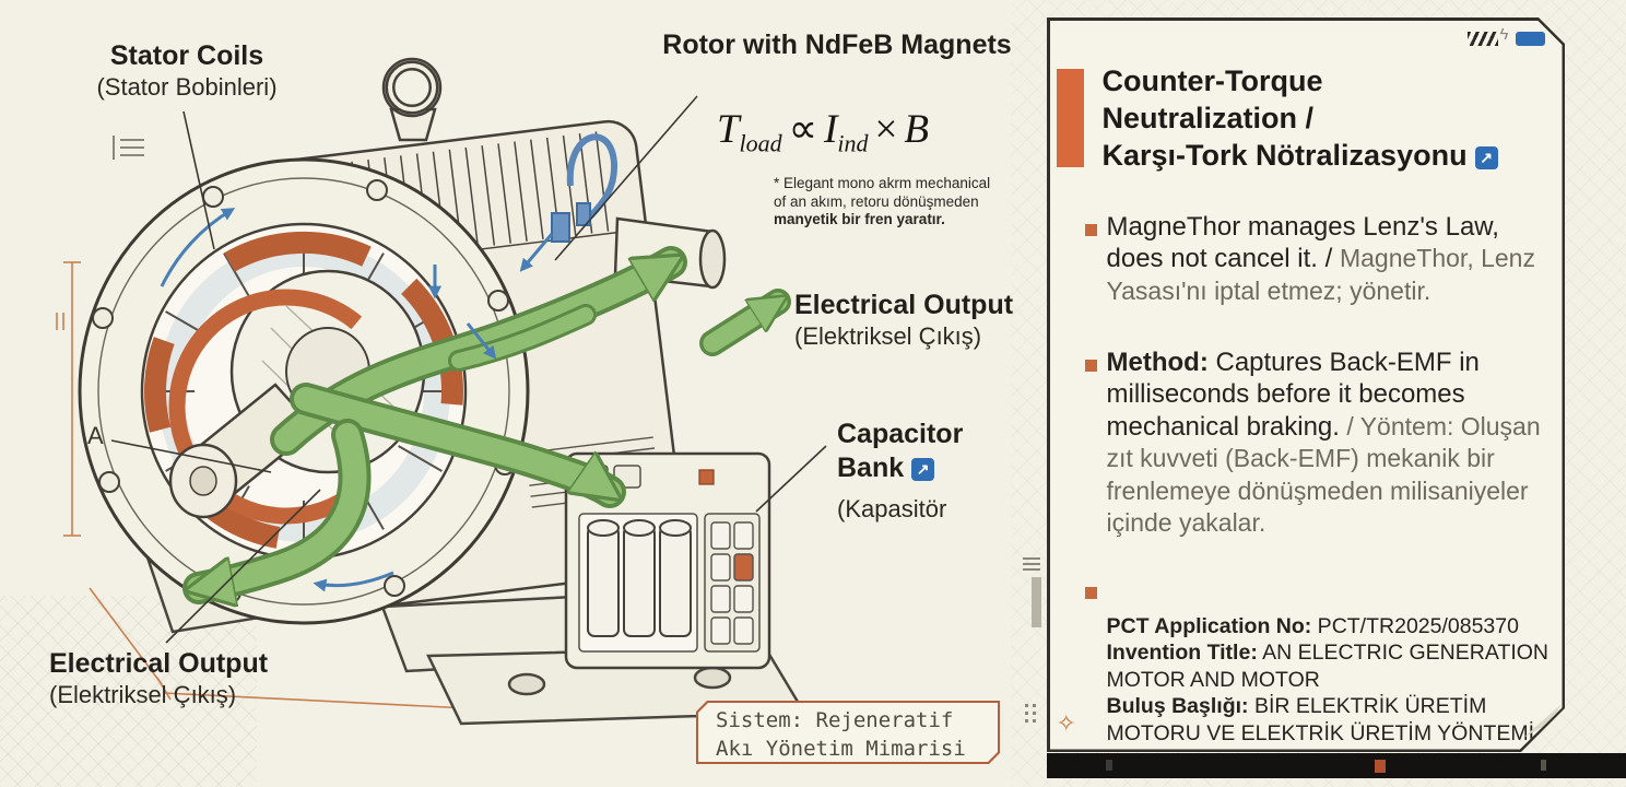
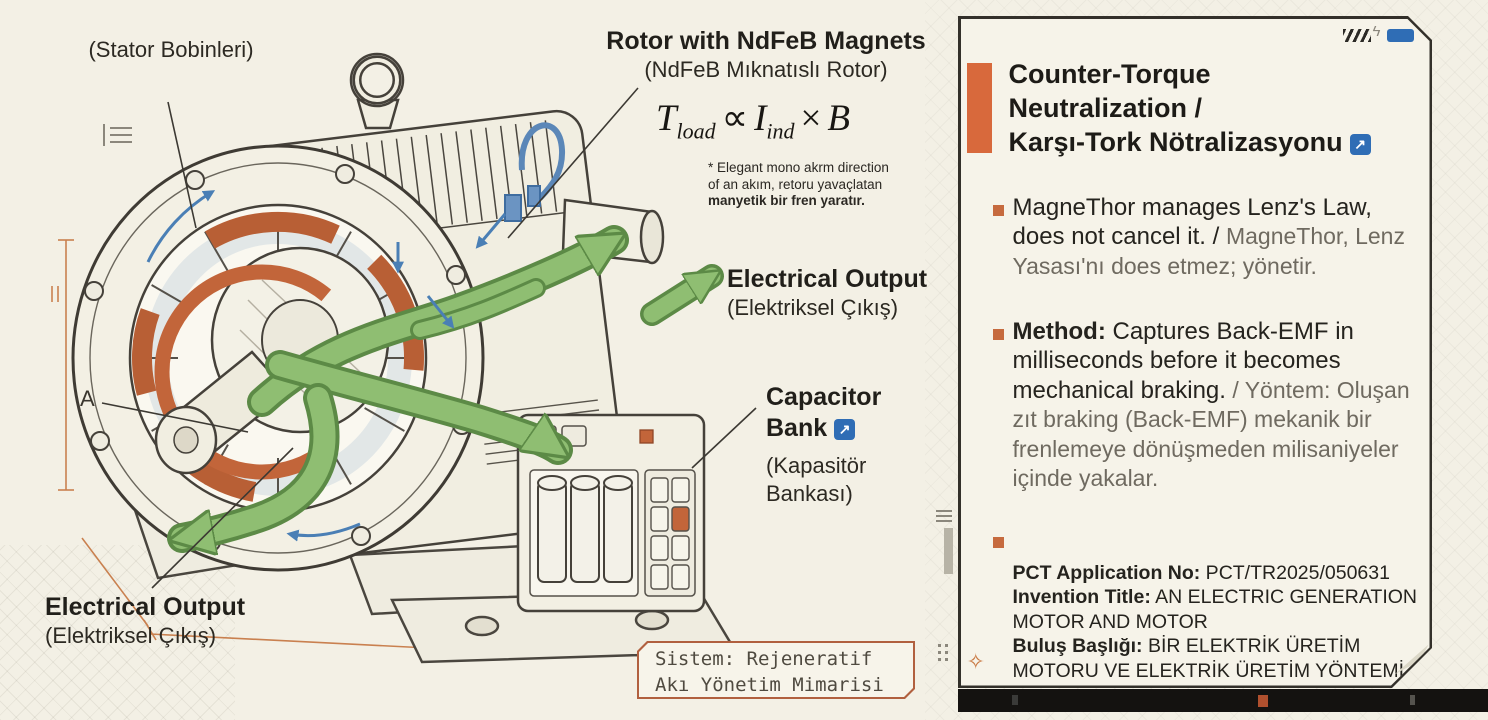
- Stator Coils
  (Stator Bobinleri)
  Rotor with NdFeB Magnets
+ (NdFeB Mıknatıslı Rotor)
  Tload ∝ Iind × B
- * Elegant mono akrm mechanical
+ * Elegant mono akrm direction
- of an akım, retoru dönüşmeden
+ of an akım, retoru yavaçlatan
  manyetik bir fren yaratır.
  Electrical Output
  (Elektriksel Çıkış)
  Capacitor
  Bank ↗
  (Kapasitör
+ Bankası)
  Electrical Output
  (Elektriksel Çıkış)
  A
  Sistem: Rejeneratif
  Akı Yönetim Mimarisi
  ϟ
  Counter-Torque
  Neutralization /
  Karşı-Tork Nötralizasyonu ↗
- MagneThor manages Lenz's Law, does not cancel it. / MagneThor, Lenz Yasası'nı iptal etmez; yönetir.
+ MagneThor manages Lenz's Law, does not cancel it. / MagneThor, Lenz Yasası'nı does etmez; yönetir.
- Method: Captures Back-EMF in milliseconds before it becomes mechanical braking. / Yöntem: Oluşan zıt kuvveti (Back-EMF) mekanik bir frenlemeye dönüşmeden milisaniyeler içinde yakalar.
+ Method: Captures Back-EMF in milliseconds before it becomes mechanical braking. / Yöntem: Oluşan zıt braking (Back-EMF) mekanik bir frenlemeye dönüşmeden milisaniyeler içinde yakalar.
- PCT Application No: PCT/TR2025/085370
+ PCT Application No: PCT/TR2025/050631
  Invention Title: AN ELECTRIC GENERATION MOTOR AND MOTOR
  Buluş Başlığı: BİR ELEKTRİK ÜRETİM MOTORU VE ELEKTRİK ÜRETİM YÖNTEM
  ✧
